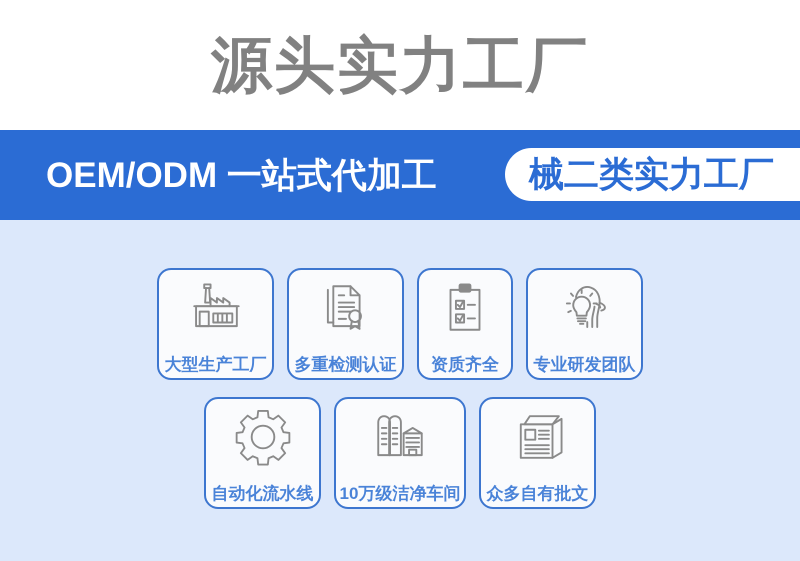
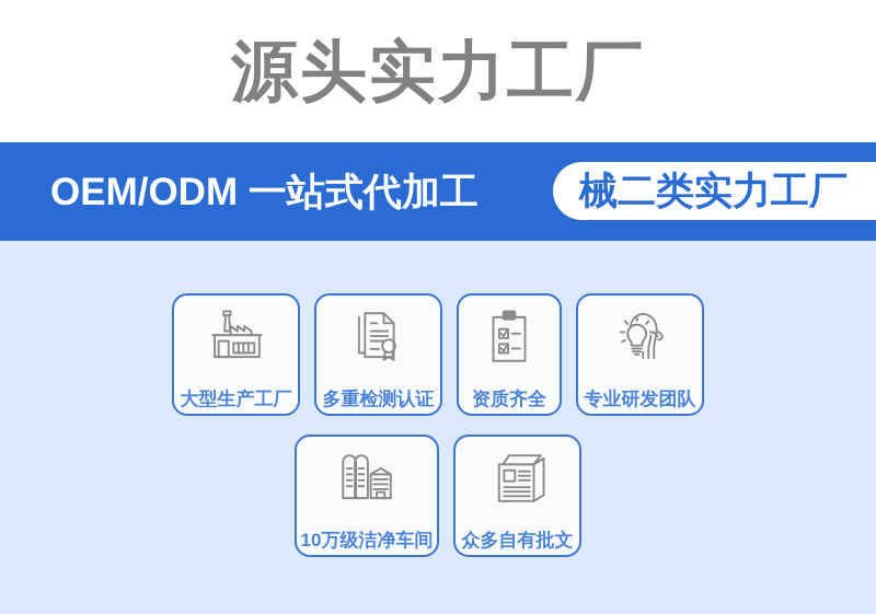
  源头实力工厂
  OEM/ODM 一站式代加工
  械二类实力工厂
  大型生产工厂
  多重检测认证
  资质齐全
  专业研发团队
- 自动化流水线
  10万级洁净车间
  众多自有批文
